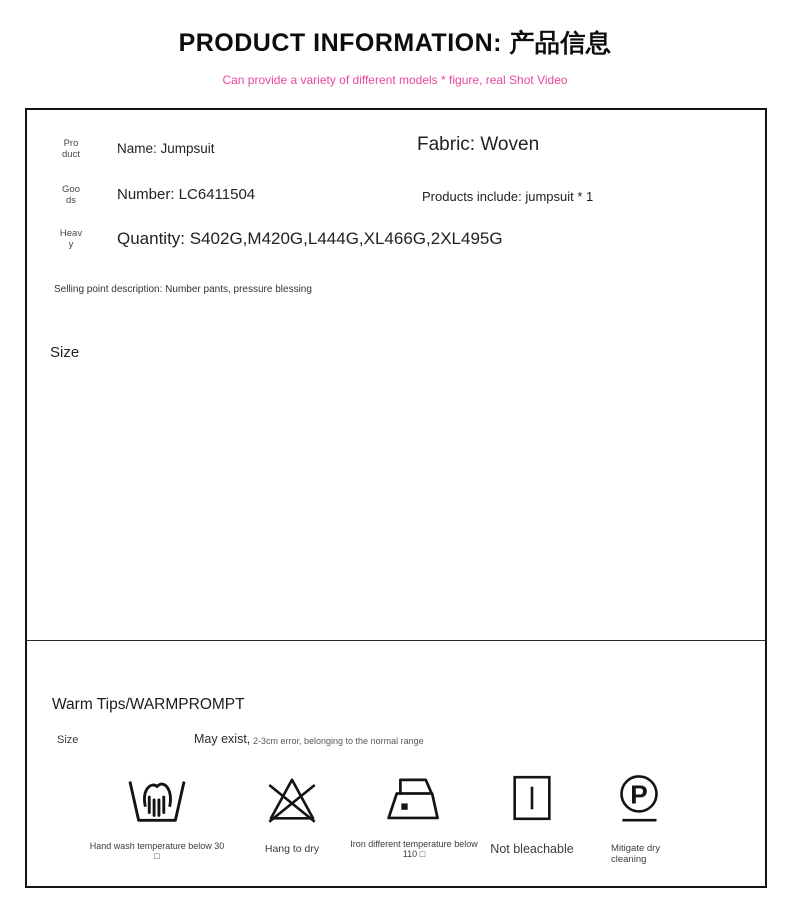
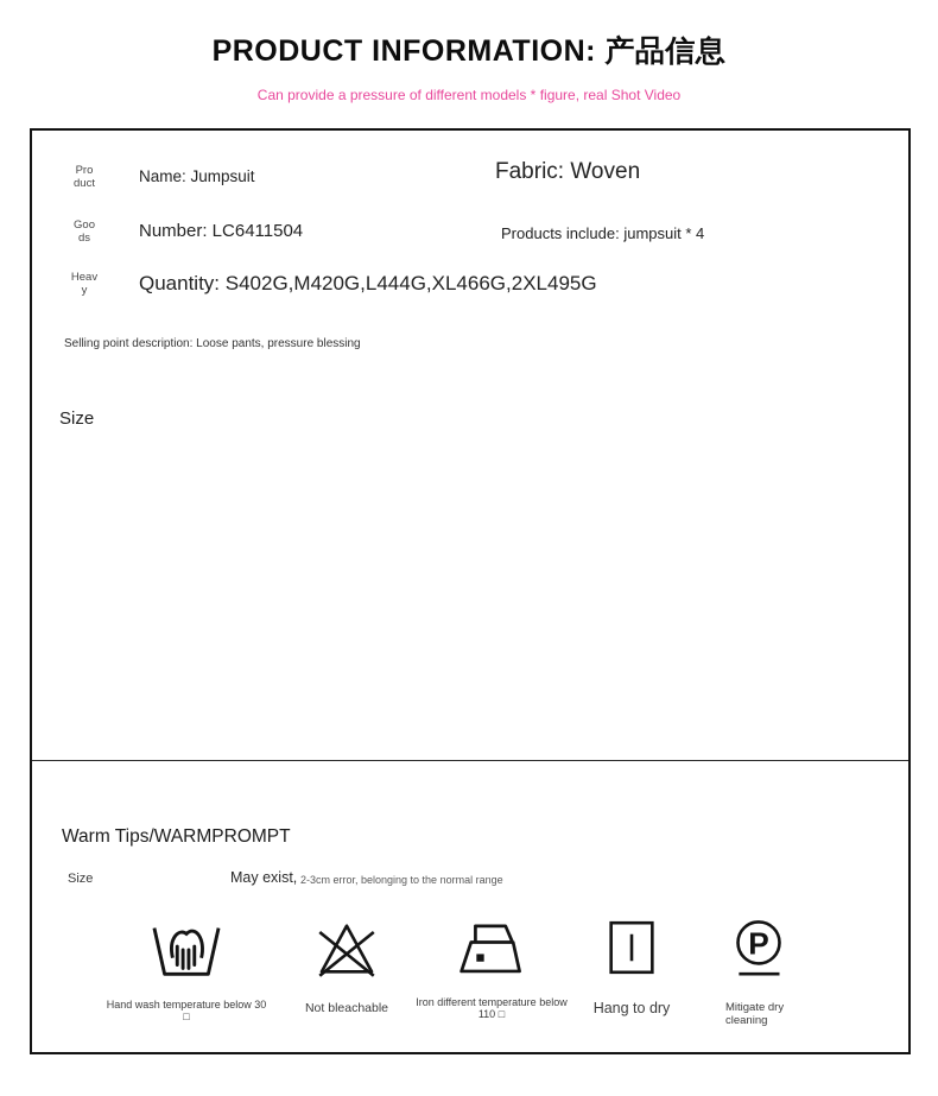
  PRODUCT INFORMATION: 产品信息
- Can provide a variety of different models * figure, real Shot Video
+ Can provide a pressure of different models * figure, real Shot Video
  Pro
  duct
  Name: Jumpsuit
  Fabric: Woven
  Goo
  ds
  Number: LC6411504
- Products include: jumpsuit * 1
+ Products include: jumpsuit * 4
  Heav
  y
  Quantity: S402G,M420G,L444G,XL466G,2XL495G
- Selling point description: Number pants, pressure blessing
+ Selling point description: Loose pants, pressure blessing
  Size
  Warm Tips/WARMPROMPT
  Size
  May exist,
  2-3cm error, belonging to the normal range
  Hand wash temperature below 30 □
- Hang to dry
+ Not bleachable
  Iron different temperature below 110 □
- Not bleachable
+ Hang to dry
  P
  Mitigate dry
  cleaning
